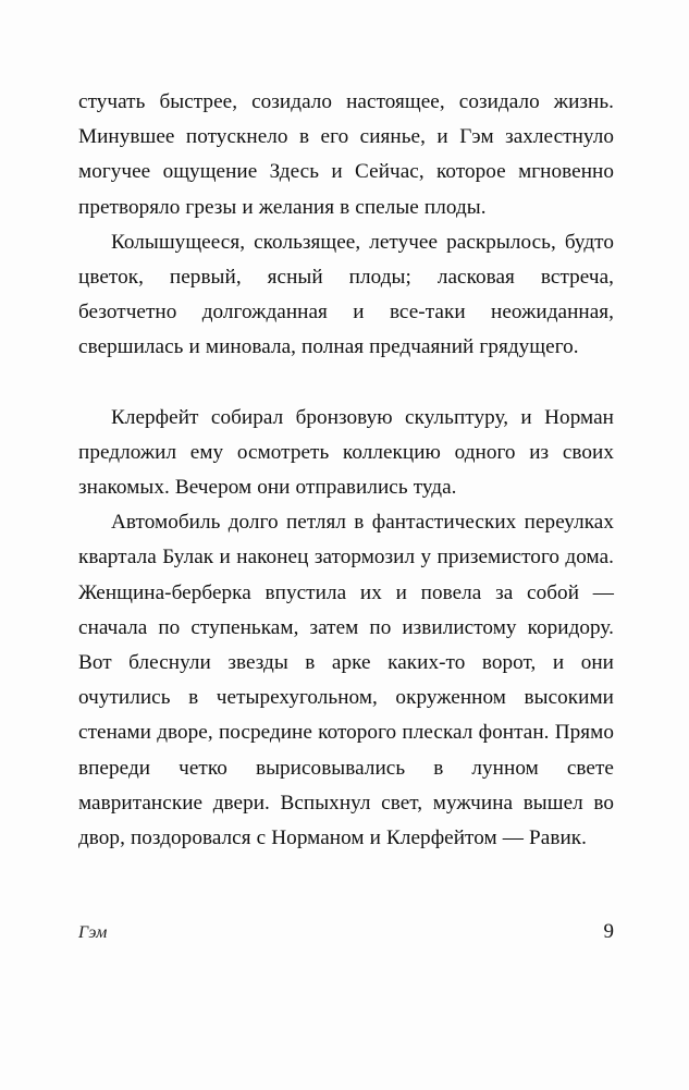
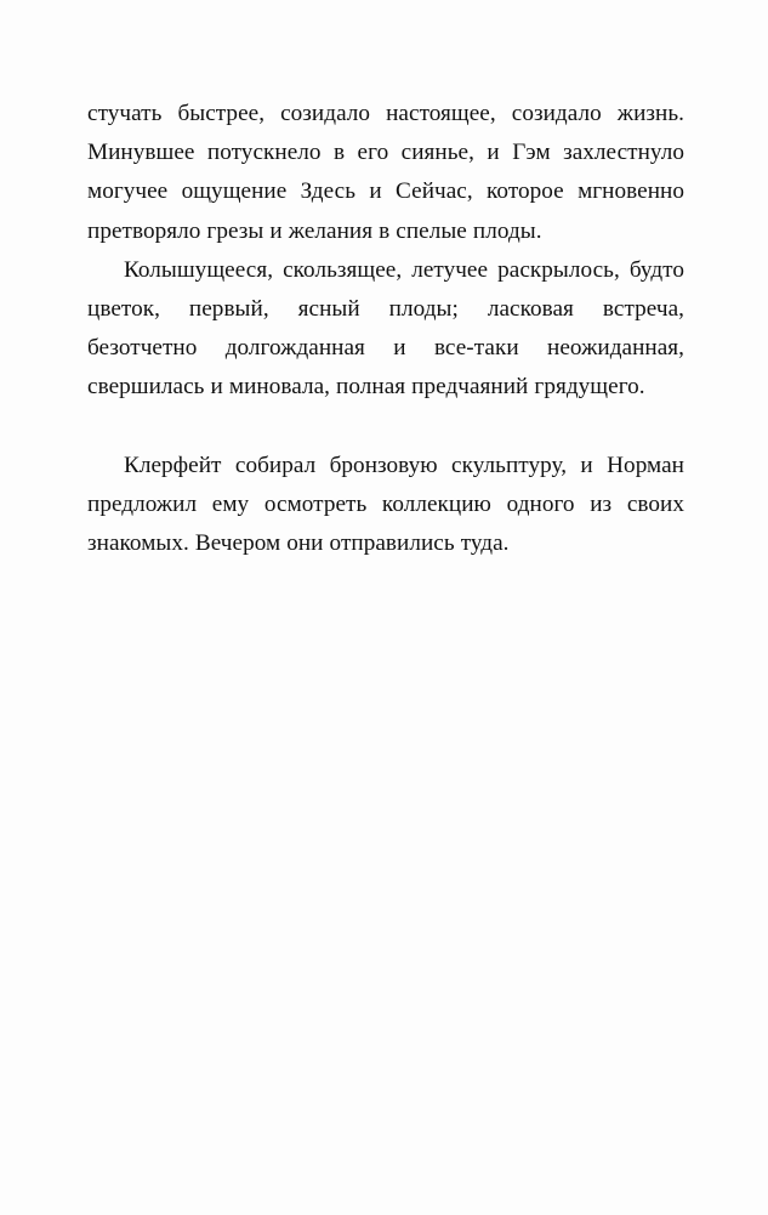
  стучать быстрее, созидало настоящее, созидало жизнь. Минувшее потускнело в его сиянье, и Гэм захлестнуло могучее ощущение Здесь и Сейчас, которое мгновенно претворяло грезы и желания в спелые плоды.
  Колышущееся, скользящее, летучее раскрылось, будто цветок, первый, ясный плоды; ласковая встреча, безотчетно долгожданная и все-таки неожиданная, свершилась и миновала, полная предчаяний грядущего.
  Клерфейт собирал бронзовую скульптуру, и Норман предложил ему осмотреть коллекцию одного из своих знакомых. Вечером они отправились туда.
- Автомобиль долго петлял в фантастических переулках квартала Булак и наконец затормозил у приземистого дома. Женщина-берберка впустила их и повела за собой — сначала по ступенькам, затем по извилистому коридору. Вот блеснули звезды в арке каких-то ворот, и они очутились в четырехугольном, окруженном высокими стенами дворе, посредине которого плескал фонтан. Прямо впереди четко вырисовывались в лунном свете мавританские двери. Вспыхнул свет, мужчина вышел во двор, поздоровался с Норманом и Клерфейтом — Равик.
- Гэм
- 9
